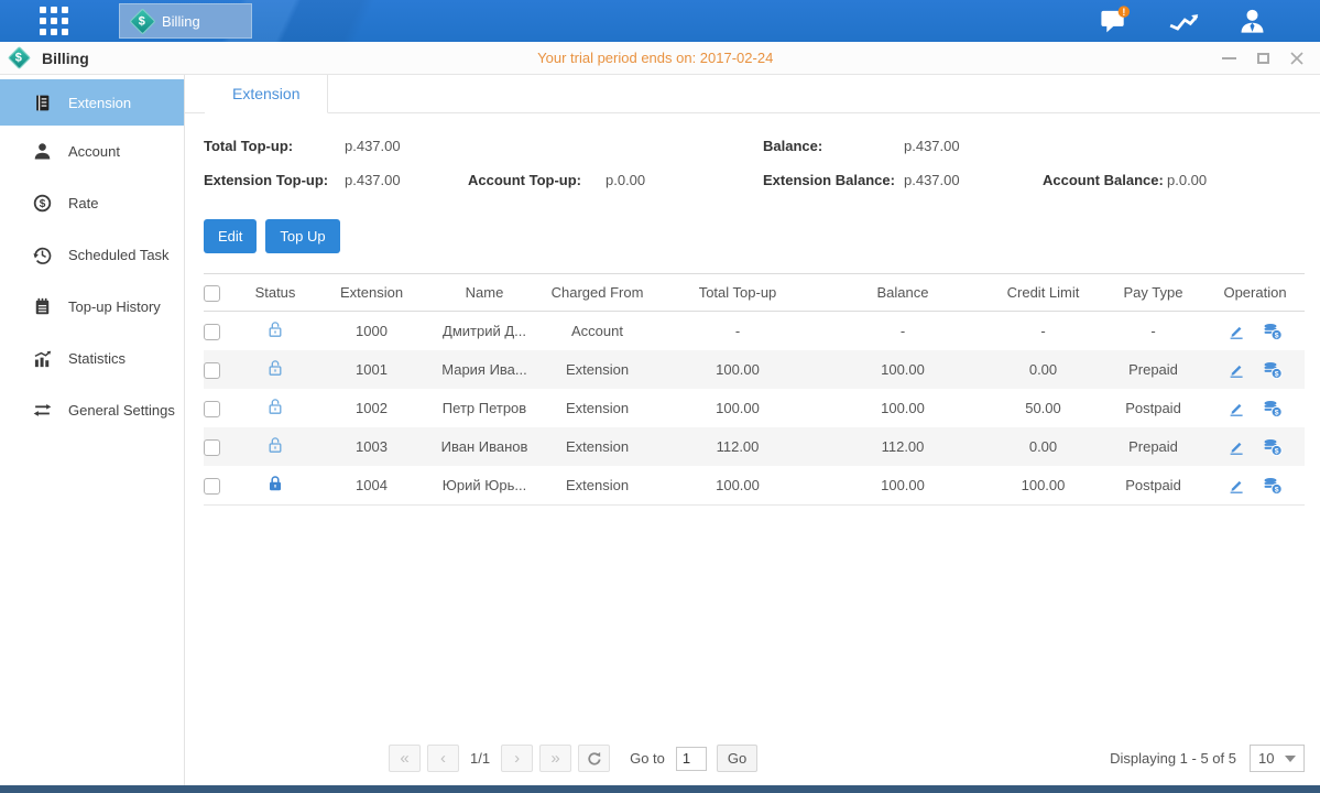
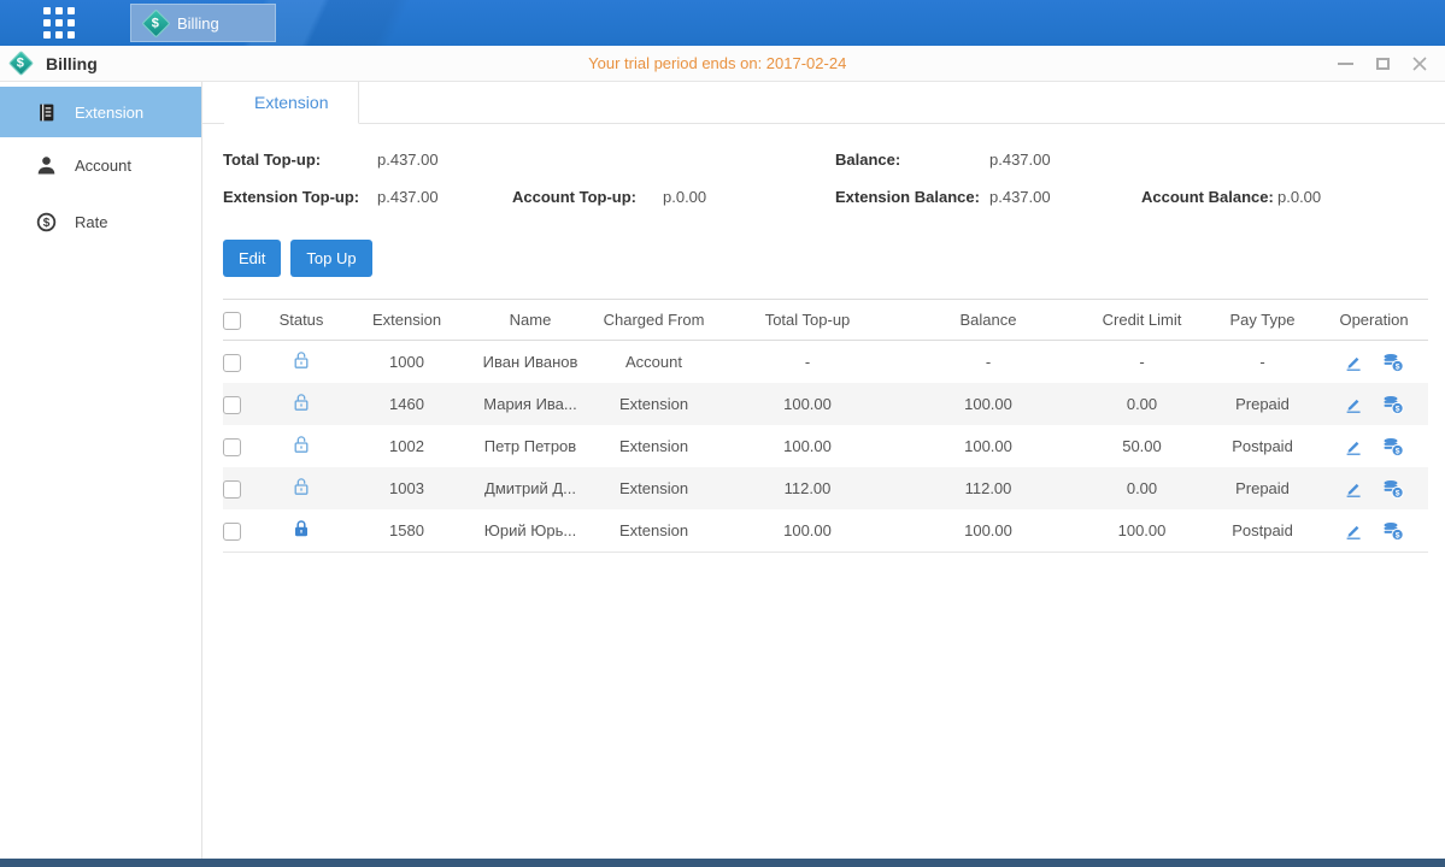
  Billing
- !
  Billing
  Your trial period ends on: 2017-02-24
  Extension
  Account
  $
  Rate
- Scheduled Task
- Top-up History
- Statistics
- General Settings
  Extension
  Total Top-up:
  p.437.00
  Balance:
  p.437.00
  Extension Top-up:
  p.437.00
  Account Top-up:
  p.0.00
  Extension Balance:
  p.437.00
  Account Balance:
  p.0.00
  Edit
  Top Up
  Status
  Extension
  Name
  Charged From
  Total Top-up
  Balance
  Credit Limit
  Pay Type
  Operation
  1000
- Дмитрий Д...
+ Иван Иванов
  Account
  -
  -
  -
  -
- 1001
+ 1460
  Мария Ива...
  Extension
  100.00
  100.00
  0.00
  Prepaid
  1002
  Петр Петров
  Extension
  100.00
  100.00
  50.00
  Postpaid
  1003
- Иван Иванов
+ Дмитрий Д...
  Extension
  112.00
  112.00
  0.00
  Prepaid
- 1004
+ 1580
  Юрий Юрь...
  Extension
  100.00
  100.00
  100.00
  Postpaid
- «
- ‹
- 1/1
- ›
- »
- Go to
- 1
- Go
- Displaying 1 - 5 of 5
- 10
